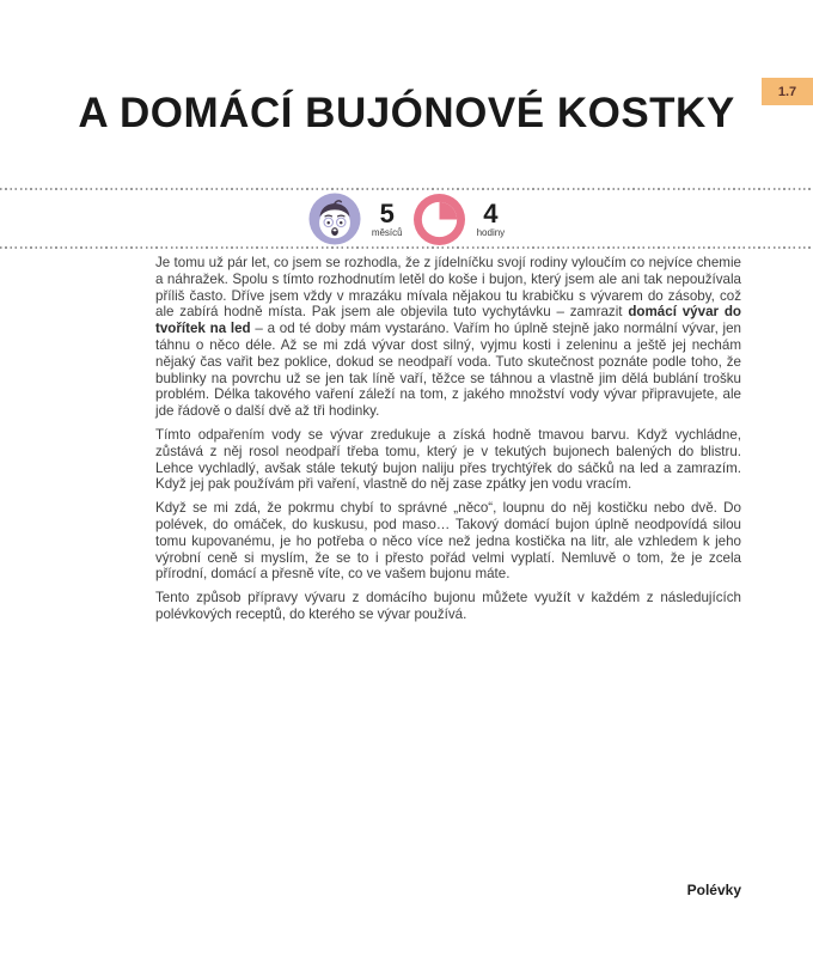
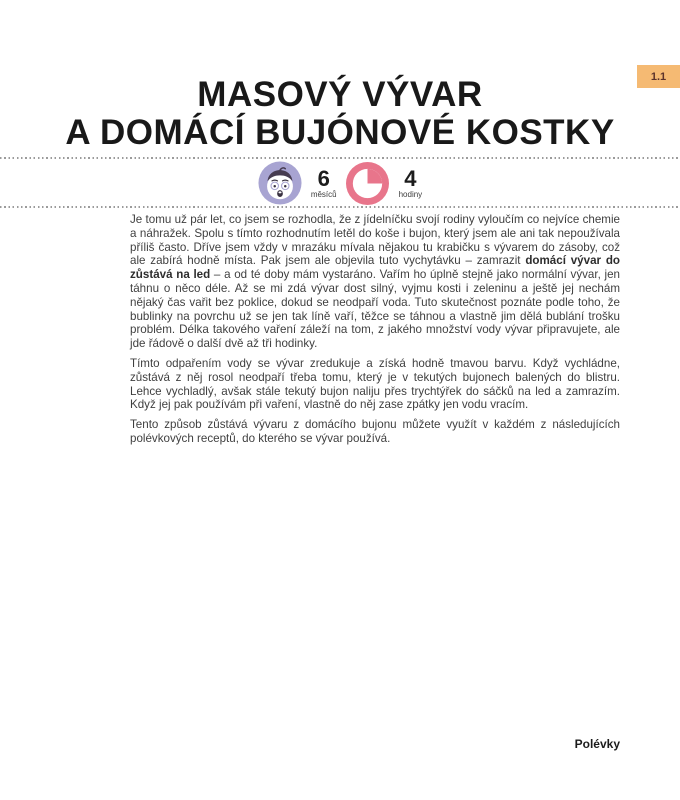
- 1.7
+ 1.1
+ MASOVÝ VÝVAR
  A DOMÁCÍ BUJÓNOVÉ KOSTKY
- 5
+ 6
  měsíců
  4
  hodiny
- Je tomu už pár let, co jsem se rozhodla, že z jídelníčku svojí rodiny vyloučím co nejvíce chemie a náhražek. Spolu s tímto rozhodnutím letěl do koše i bujon, který jsem ale ani tak nepoužívala příliš často. Dříve jsem vždy v mrazáku mívala nějakou tu krabičku s vývarem do zásoby, což ale zabírá hodně místa. Pak jsem ale objevila tuto vychytávku – zamrazit domácí vývar do tvořítek na led – a od té doby mám vystaráno. Vařím ho úplně stejně jako normální vývar, jen táhnu o něco déle. Až se mi zdá vývar dost silný, vyjmu kosti i zeleninu a ještě jej nechám nějaký čas vařit bez poklice, dokud se neodpaří voda. Tuto skutečnost poznáte podle toho, že bublinky na povrchu už se jen tak líně vaří, těžce se táhnou a vlastně jim dělá bublání trošku problém. Délka takového vaření záleží na tom, z jakého množství vody vývar připravujete, ale jde řádově o další dvě až tři hodinky.
+ Je tomu už pár let, co jsem se rozhodla, že z jídelníčku svojí rodiny vyloučím co nejvíce chemie a náhražek. Spolu s tímto rozhodnutím letěl do koše i bujon, který jsem ale ani tak nepoužívala příliš často. Dříve jsem vždy v mrazáku mívala nějakou tu krabičku s vývarem do zásoby, což ale zabírá hodně místa. Pak jsem ale objevila tuto vychytávku – zamrazit domácí vývar do zůstává na led – a od té doby mám vystaráno. Vařím ho úplně stejně jako normální vývar, jen táhnu o něco déle. Až se mi zdá vývar dost silný, vyjmu kosti i zeleninu a ještě jej nechám nějaký čas vařit bez poklice, dokud se neodpaří voda. Tuto skutečnost poznáte podle toho, že bublinky na povrchu už se jen tak líně vaří, těžce se táhnou a vlastně jim dělá bublání trošku problém. Délka takového vaření záleží na tom, z jakého množství vody vývar připravujete, ale jde řádově o další dvě až tři hodinky.
  Tímto odpařením vody se vývar zredukuje a získá hodně tmavou barvu. Když vychládne, zůstává z něj rosol neodpaří třeba tomu, který je v tekutých bujonech balených do blistru. Lehce vychladlý, avšak stále tekutý bujon naliju přes trychtýřek do sáčků na led a zamrazím. Když jej pak používám při vaření, vlastně do něj zase zpátky jen vodu vracím.
- Když se mi zdá, že pokrmu chybí to správné „něco“, loupnu do něj kostičku nebo dvě. Do polévek, do omáček, do kuskusu, pod maso… Takový domácí bujon úplně neodpovídá silou tomu kupovanému, je ho potřeba o něco více než jedna kostička na litr, ale vzhledem k jeho výrobní ceně si myslím, že se to i přesto pořád velmi vyplatí. Nemluvě o tom, že je zcela přírodní, domácí a přesně víte, co ve vašem bujonu máte.
- Tento způsob přípravy vývaru z domácího bujonu můžete využít v každém z následujících polévkových receptů, do kterého se vývar používá.
+ Tento způsob zůstává vývaru z domácího bujonu můžete využít v každém z následujících polévkových receptů, do kterého se vývar používá.
  Polévky
